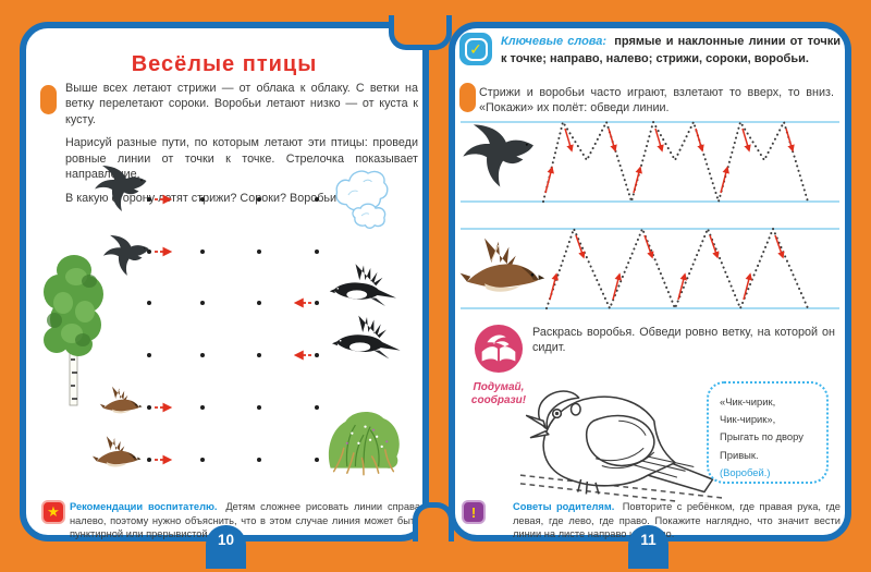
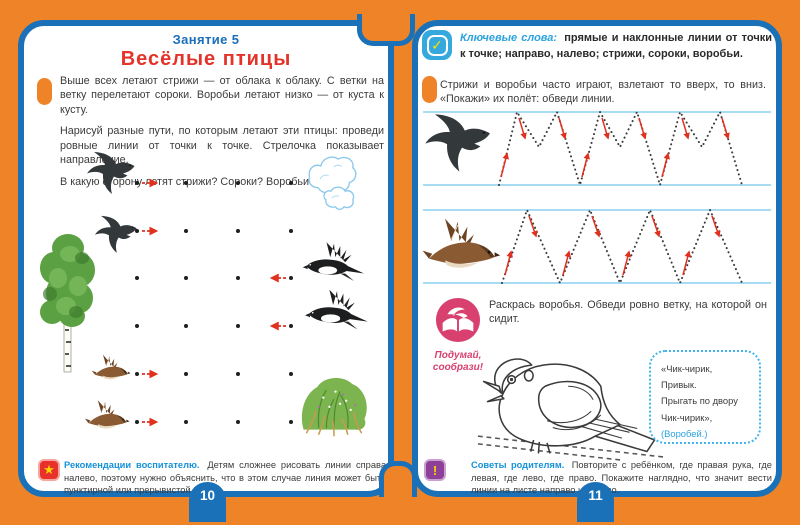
+ Занятие 5
  Весёлые птицы
  Выше всех летают стрижи — от облака к облаку. С ветки на ветку перелетают сороки. Воробьи летают низко — от куста к кусту.
  Нарисуй разные пути, по которым летают эти птицы: проведи ровные линии от точки к точке. Стрелочка показывает направлие.
  В какуюорону летят стрижи? Сооки? Воробьи
  ★
  Рекомендации воспитателю. Детям сложнее рисовать линии справ налево, поэтому нужно объяснить, что в этом случае линия может бы пунктирной или прерывистой
  ✓
  Ключевые слова: прямые и наклонные линии от точки к точке; направо, налево; стрижи, сороки, воробьи.
  Стрижи и воробьи часто играют, взлетают то вверх, то вниз. «Покажи» их полёт: обведи линии.
  Подумай,
  сообрази!
  Раскрась воробья. Обведи ровно ветку, на которой он сидит.
  «Чик-чирик,
- Чик-чирик»,
+ Привык.
  Прыгать по двору
- Привык.
+ Чик-чирик»,
  (Воробей.)
  !
  Советы родителям. Повторите с ребёнком, где правая рука, где левая, где лево, где право. Покажите наглядно, что значит вести линии на листе направоо.
  10
  11
